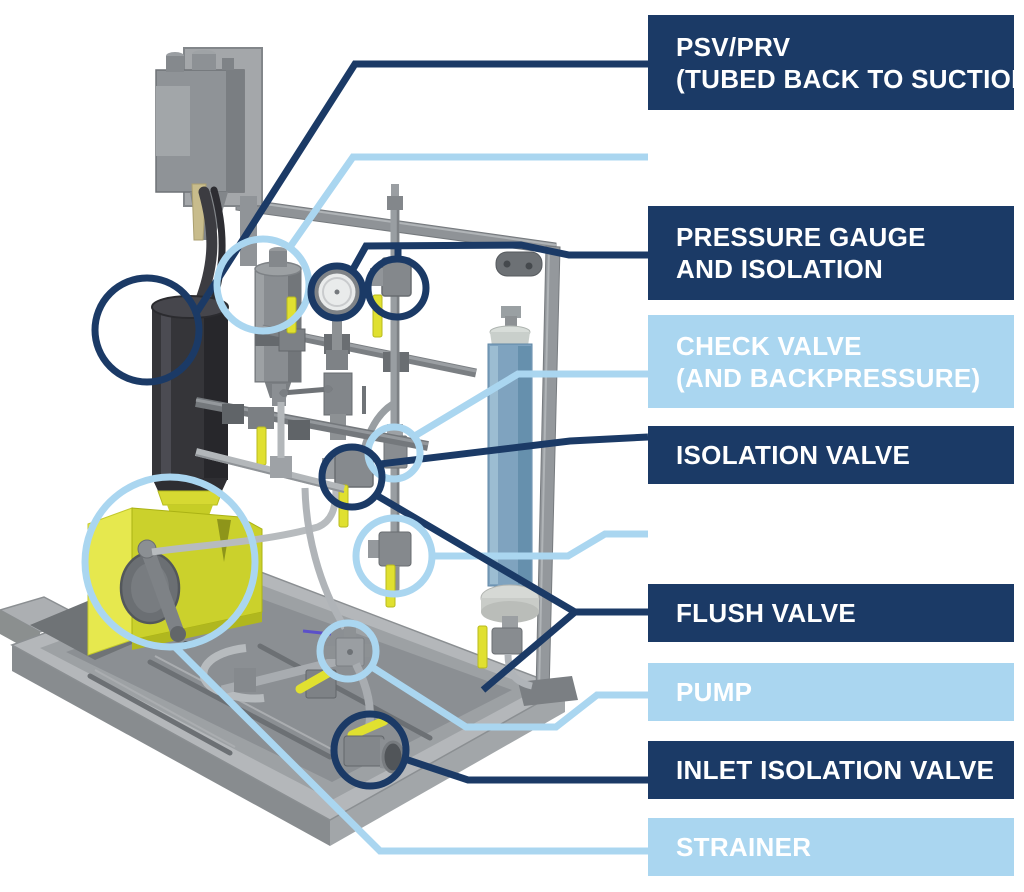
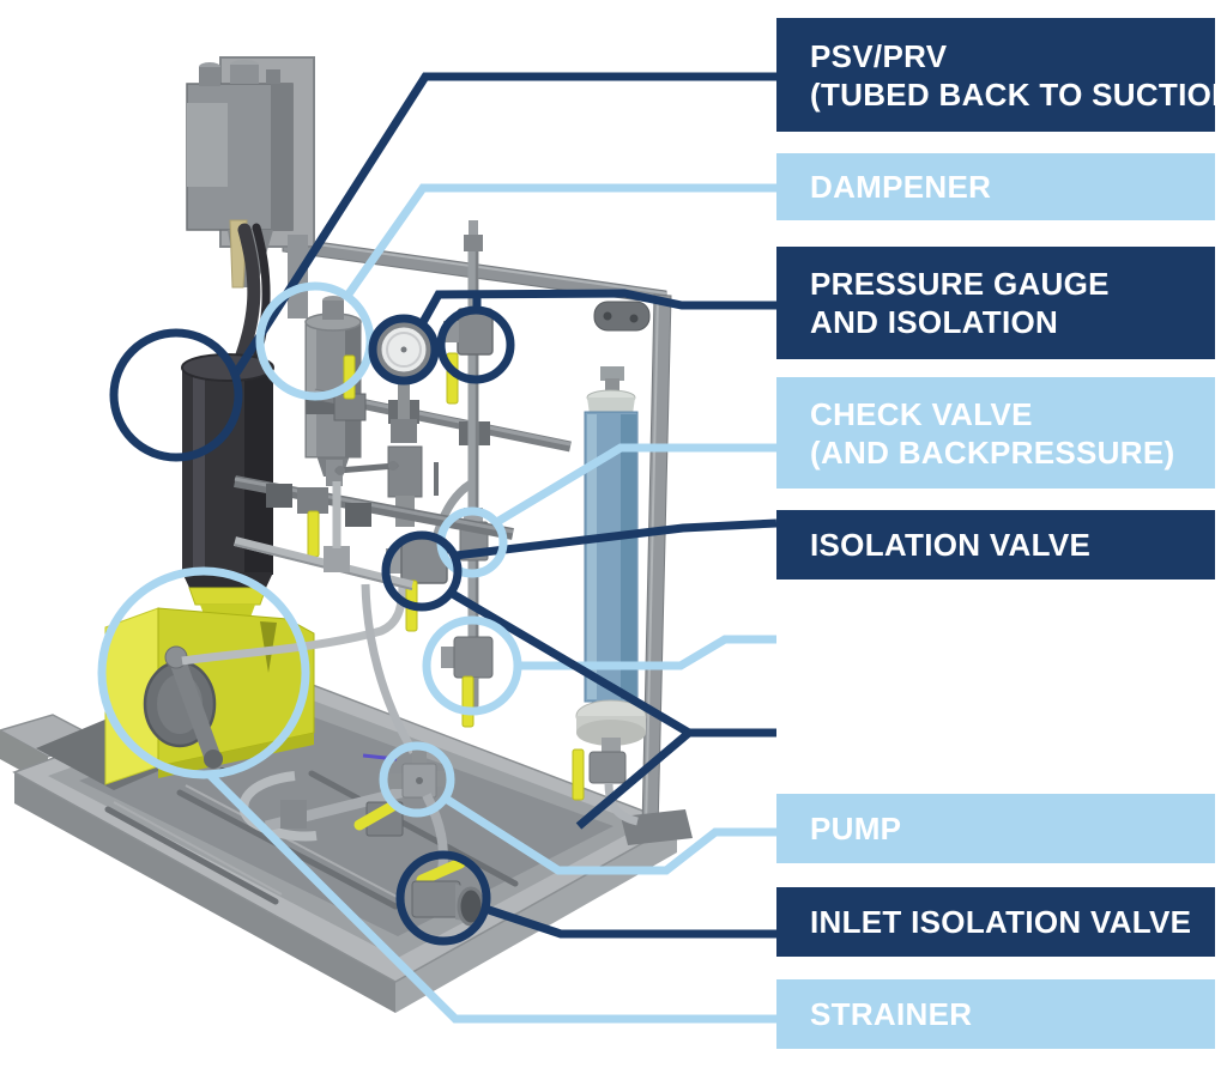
  PSV/PRV
  (TUBED BACK TO SUCTION
+ DAMPENER
  PRESSURE GAUGE
  AND ISOLATION
  CHECK VALVE
  (AND BACKPRESSURE)
  ISOLATION VALVE
- FLUSH VALVE
  PUMP
  INLET ISOLATION VALVE
  STRAINER
